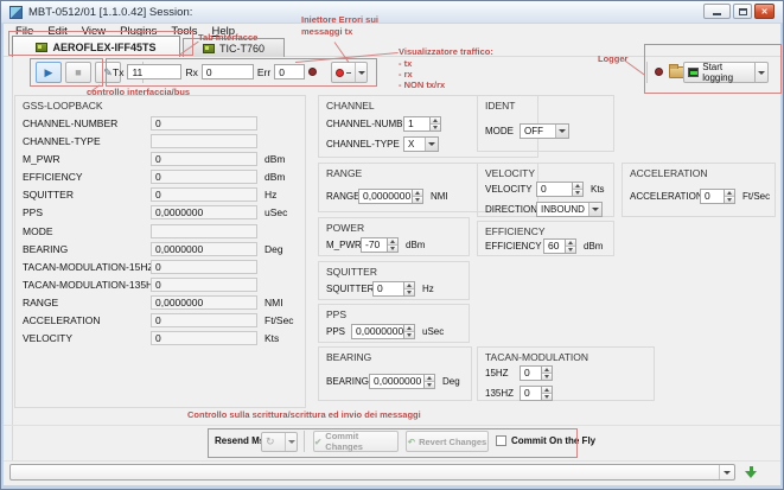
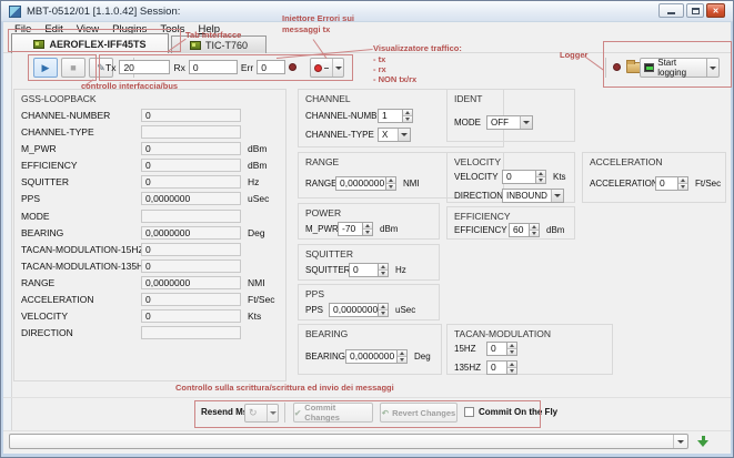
  MBT-0512/01 [1.1.0.42] Session:
  File
  Edit
  View
  Plugins
  Tools
  Help
  AEROFLEX-IFF45TS
  TIC-T760
  ▶
  ■
  ✎
  Tx
- 11
+ 20
  Rx
  0
  Err
  0
  Start logging
  GSS-LOOPBACK
  CHANNEL-NUMBER
  0
  CHANNEL-TYPE
  M_PWR
  0
  dBm
  EFFICIENCY
  0
  dBm
  SQUITTER
  0
  Hz
  PPS
  0,0000000
  uSec
  MODE
  BEARING
  0,0000000
  Deg
  TACAN-MODULATION-15H
  0
  TACAN-MODULATION-135
  0
  RANGE
  0,0000000
  NMI
  ACCELERATION
  0
  Ft/Sec
  VELOCITY
  0
  Kts
+ DIRECTION
  CHANNEL
  CHANNEL-NUMB
  1
  CHANNEL-TYPE
  X
  RANGE
  RANG
  0,0000000
  NMI
  POWER
  M_PW
  -70
  dBm
  SQUITTER
  SQUITTE
  0
  Hz
  PPS
  PPS
  0,0000000
  uSec
  BEARING
  BEARING
  0,0000000
  Deg
  IDENT
  MODE
  OFF
  VELOCITY
  VELOCITY
  0
  Kts
  DIRECTIO
  INBOUND
  ACCELERATION
  ACCELERATIO
  0
  Ft/Sec
  EFFICIENCY
  EFFICIENCY
  60
  dBm
  TACAN-MODULATION
  15HZ
  0
  135HZ
  0
  Resend M
  ↻
  ✔
  Commit Changes
  ↶
  Revert Changes
  Commit On the Fly
  Iniettore Errori sui messaggi tx
  Tab Interfacce
  Visualizzatore traffico:
  - tx
  - rx
  - NON tx/rx
  Logger
  ontrollo interfaccia/bus
  Controllo sulla scrittura/scrittura ed invio dei messaggi
